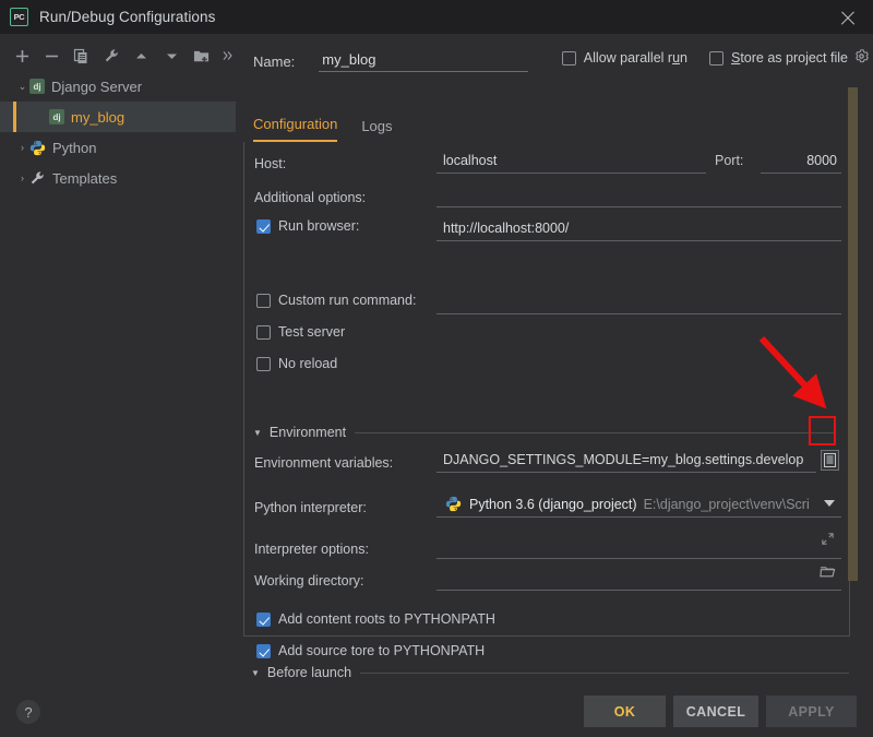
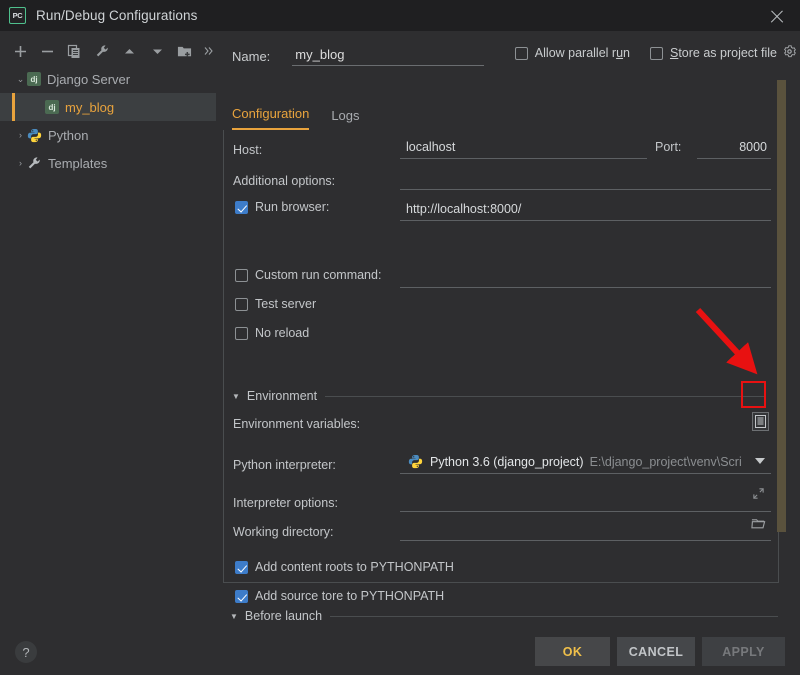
  PC
  Run/Debug Configurations
  ⌄
  dj
  Django Server
  dj
  my_blog
  ›
  Python
  ›
  Templates
  Name:
  my_blog
  Allow parallel run
  Store as project file
  Configuration
  Logs
  Host:
  localhost
  Port:
  8000
  Additional options:
  Run browser:
  http://localhost:8000/
  Custom run command:
  Test server
  No reload
  ▼
  Environment
  Environment variables:
- DJANGO_SETTINGS_MODULE=my_blog.settings.develop
  Python interpreter:
  Python 3.6 (django_project)
  E:\django_project\venv\Scri
  Interpreter options:
  Working directory:
  Add content roots to PYTHONPATH
  Add source tore to PYTHONPATH
  ▼
  Before launch
  ?
  OK
  CANCEL
  APPLY
